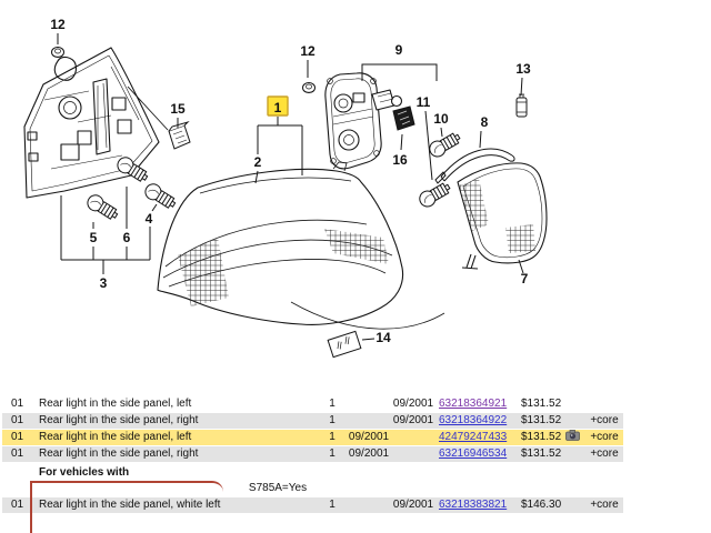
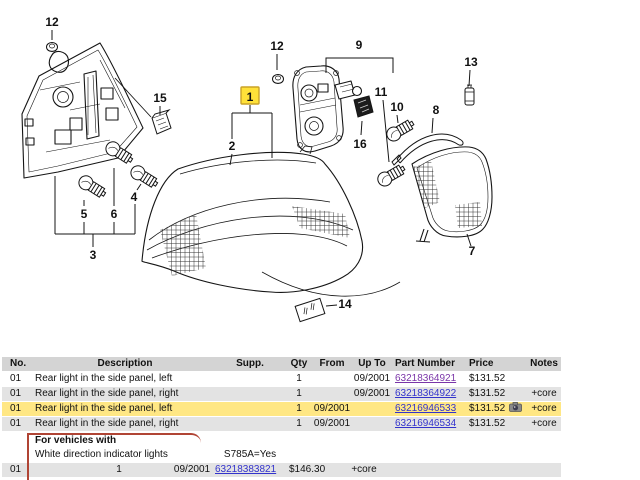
  1
  2
  3
  4
  5
  6
  7
  8
  9
  10
  11
  12
  12
  13
  14
  15
  16
+ No.
+ Description
+ Supp.
+ Qty
+ From
+ Up To
+ Part Number
+ Price
+ Notes
  01
  Rear light in the side panel, left
  1
  09/2001
  63218364921
  $131.52
  01
  Rear light in the side panel, right
  1
  09/2001
  63218364922
  $131.52
  +core
  01
  Rear light in the side panel, left
  1
  09/2001
- 42479247433
+ 63216946533
  $131.52
  +core
  01
  Rear light in the side panel, right
  1
  09/2001
  63216946534
  $131.52
  +core
  For vehicles with
+ White direction indicator lights
  S785A=Yes
  01
- Rear light in the side panel, white left
  1
  09/2001
  63218383821
  $146.30
  +core
